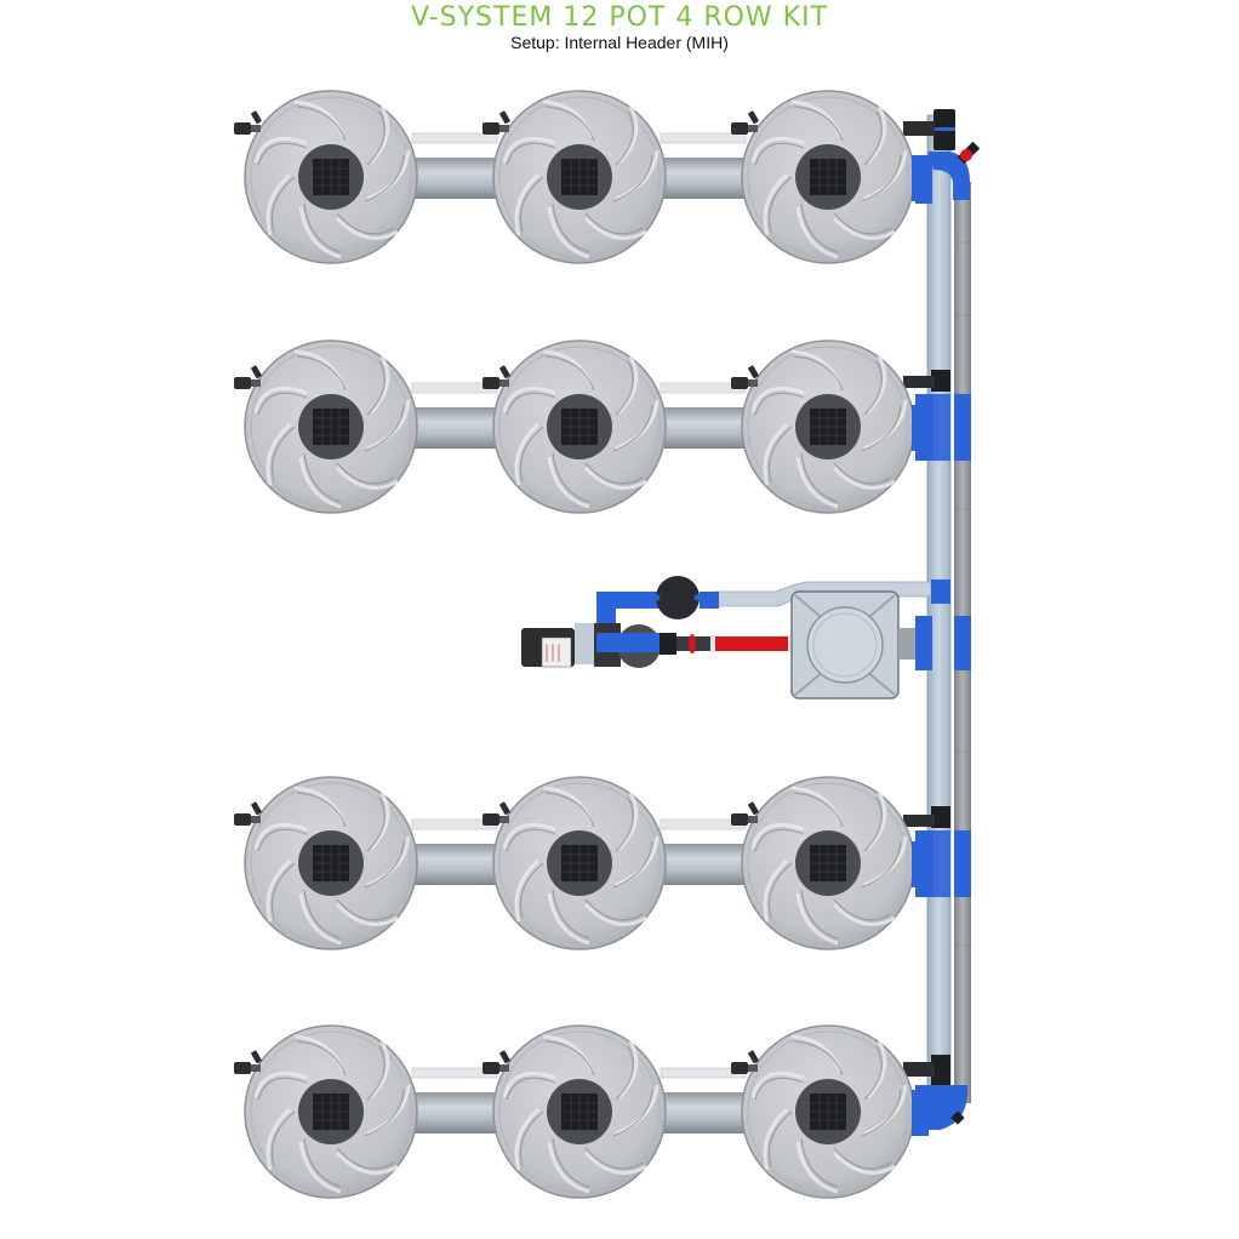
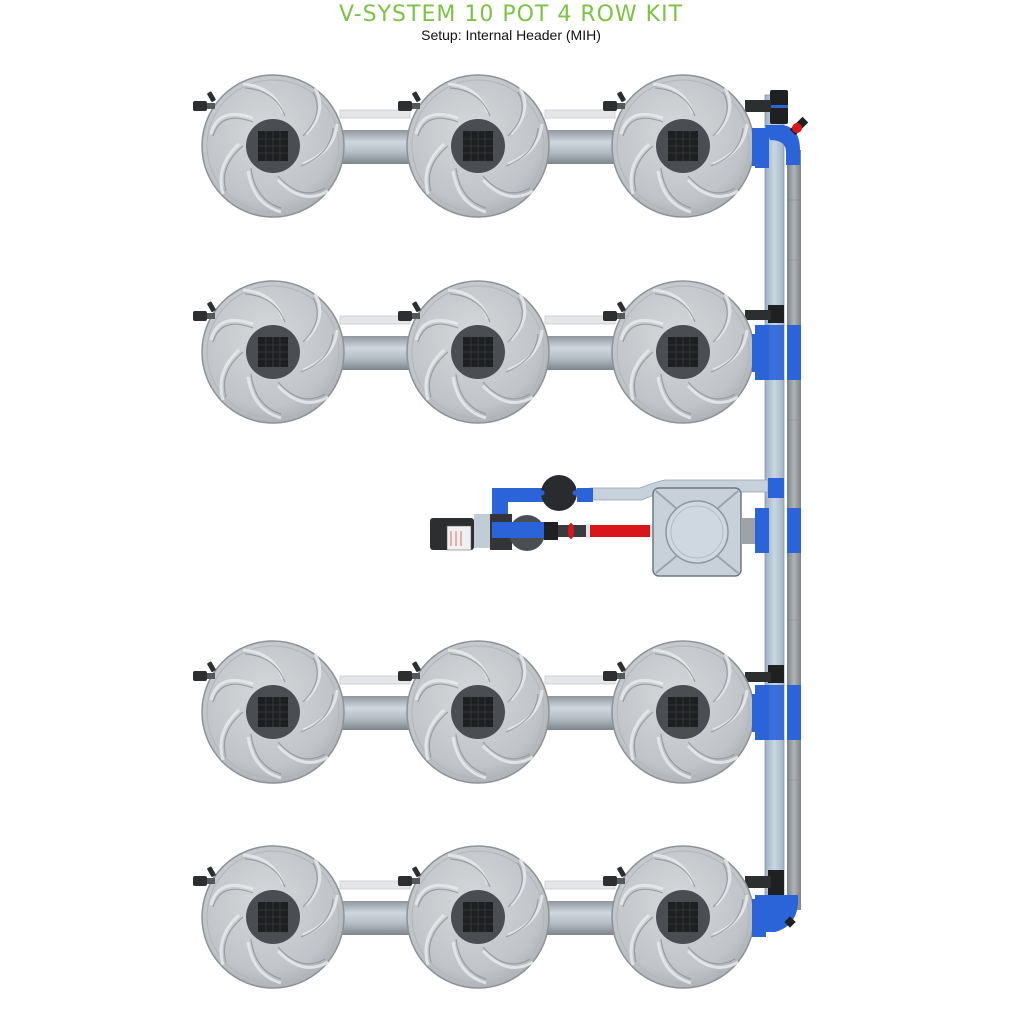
- V-SYSTEM 12 POT 4 ROW KIT
+ V-SYSTEM 10 POT 4 ROW KIT
  Setup: Internal Header (MIH)
